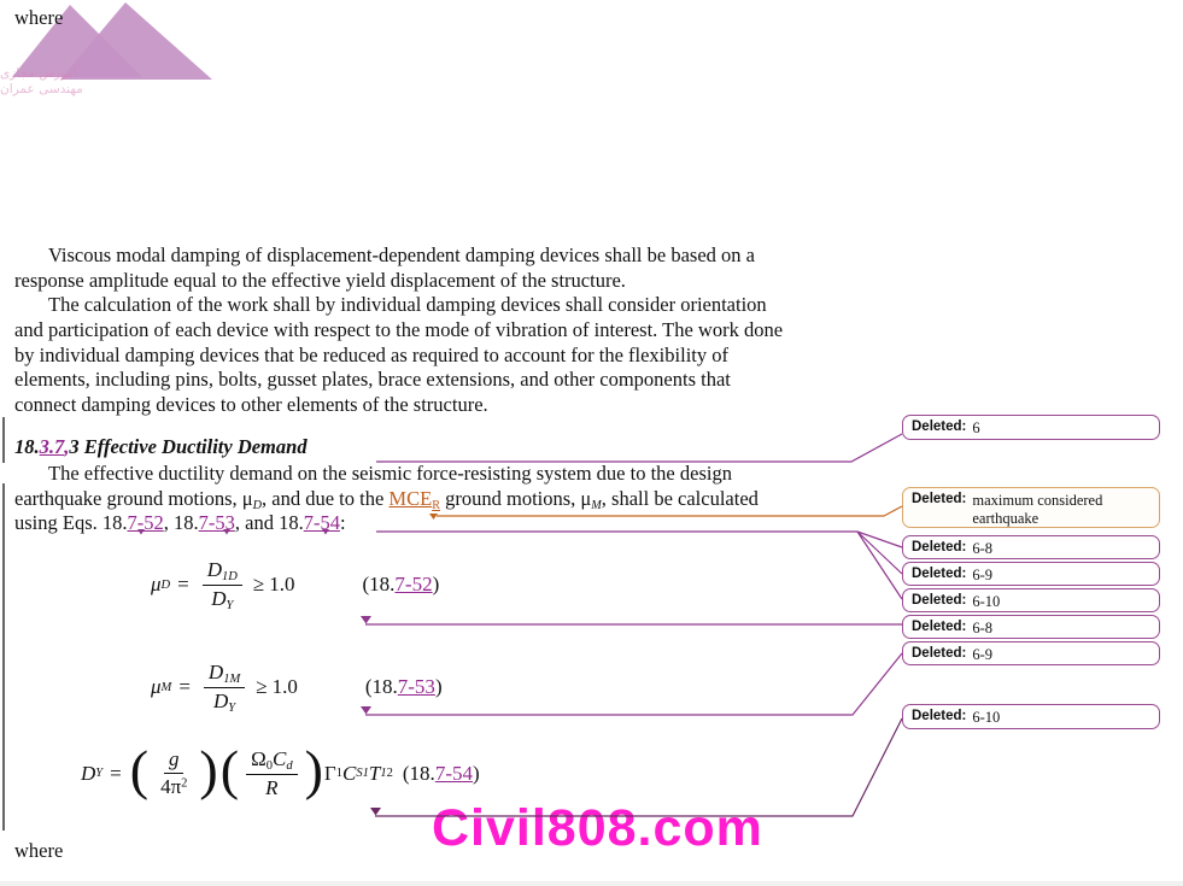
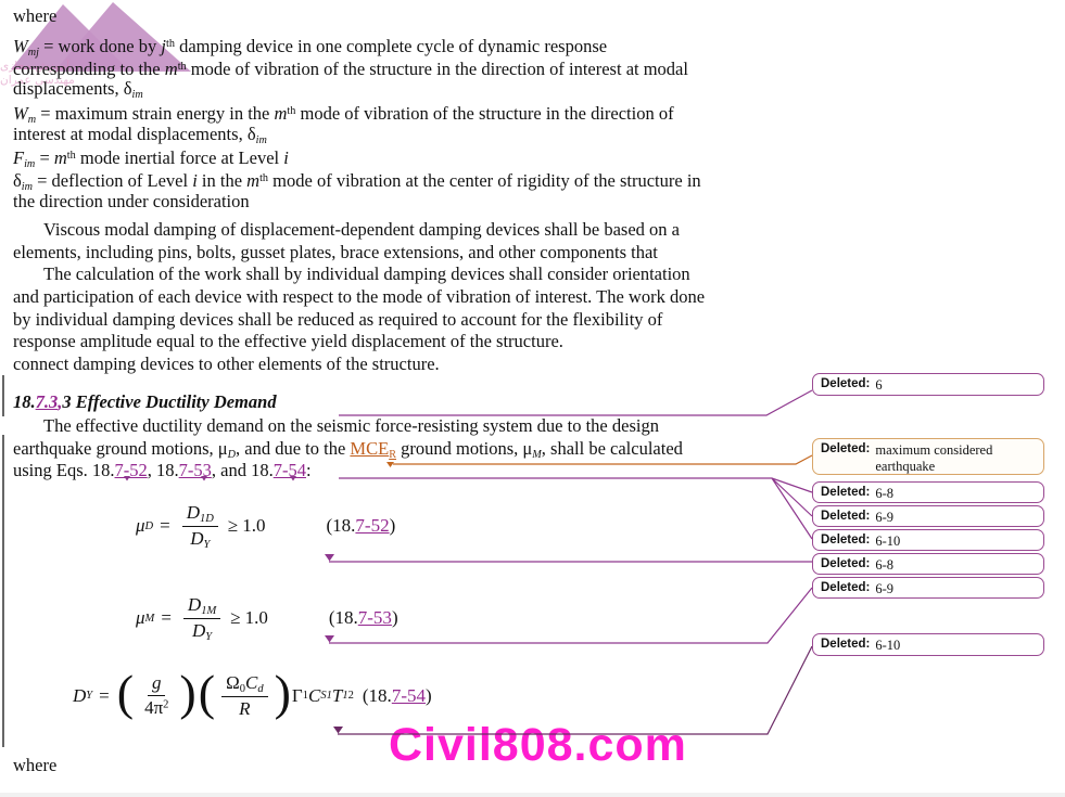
  آموزش مجازی
  مهندسی عمران
  where
+ Wmj = work done by jth damping device in one complete cycle of dynamic response
+ corresponding to the mth mode of vibration of the structure in the direction of interest at modal
+ displacements, δim
+ Wm = maximum strain energy in the mth mode of vibration of the structure in the direction of
+ interest at modal displacements, δim
+ Fim = mth mode inertial force at Level i
+ δim = deflection of Level i in the mth mode of vibration at the center of rigidity of the structure in
+ the direction under consideration
  Viscous modal damping of displacement-dependent damping devices shall be based on a
- response amplitude equal to the effective yield displacement of the structure.
+ elements, including pins, bolts, gusset plates, brace extensions, and other components that
  The calculation of the work shall by individual damping devices shall consider orientation
  and participation of each device with respect to the mode of vibration of interest. The work done
- by individual damping devices that be reduced as required to account for the flexibility of
+ by individual damping devices shall be reduced as required to account for the flexibility of
- elements, including pins, bolts, gusset plates, brace extensions, and other components that
+ response amplitude equal to the effective yield displacement of the structure.
  connect damping devices to other elements of the structure.
- 18.3.7,3 Effective Ductility Demand
+ 18.7.3,3 Effective Ductility Demand
  The effective ductility demand on the seismic force-resisting system due to the design
  earthquake ground motions, μD, and due to the MCER ground motions, μM, shall be calculated
  using Eqs. 18.7-52, 18.7-53, and 18.7-54:
  μ
  D
  =
  D1D
  DY
  ≥
  1.0
  (18.7-52)
  μ
  M
  =
  D1M
  DY
  ≥
  1.0
  (18.7-53)
  D
  Y
  =
  g
  4π2
  Ω0Cd
  R
  Γ
  1
  C
  S1
  T
  1
  2
  (18.7-54)
  where
  Deleted:
  6
  Deleted:
  maximum considered earthquake
  Deleted:
  6-8
  Deleted:
  6-9
  Deleted:
  6-10
  Deleted:
  6-8
  Deleted:
  6-9
  Deleted:
  6-10
  Civil808.com
